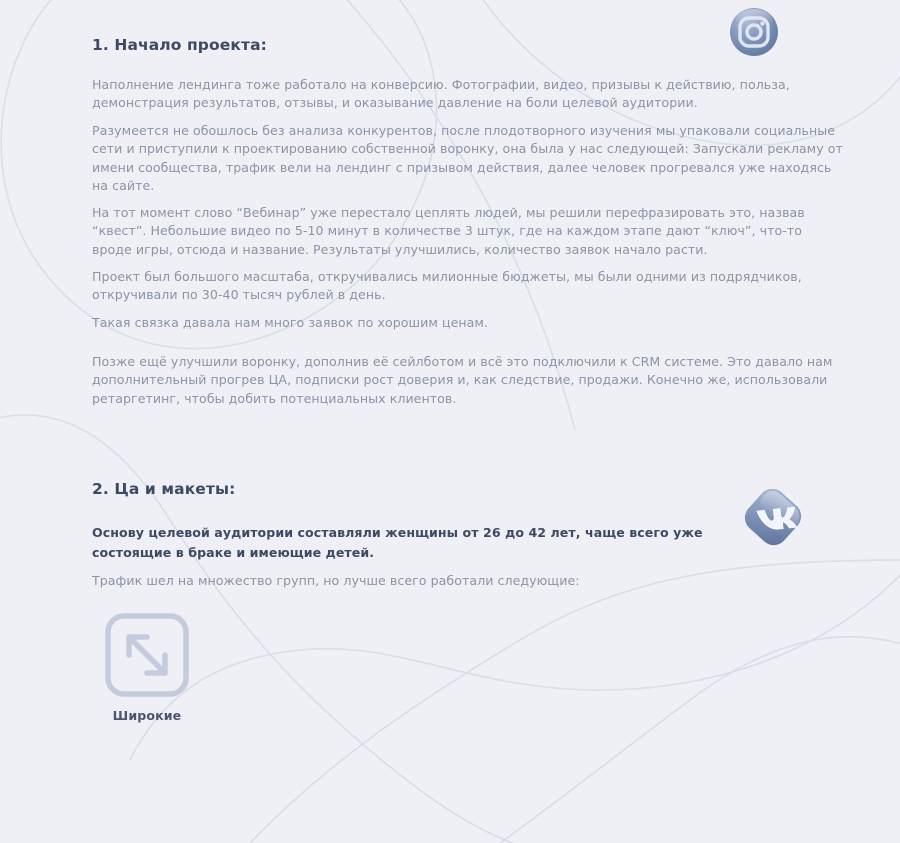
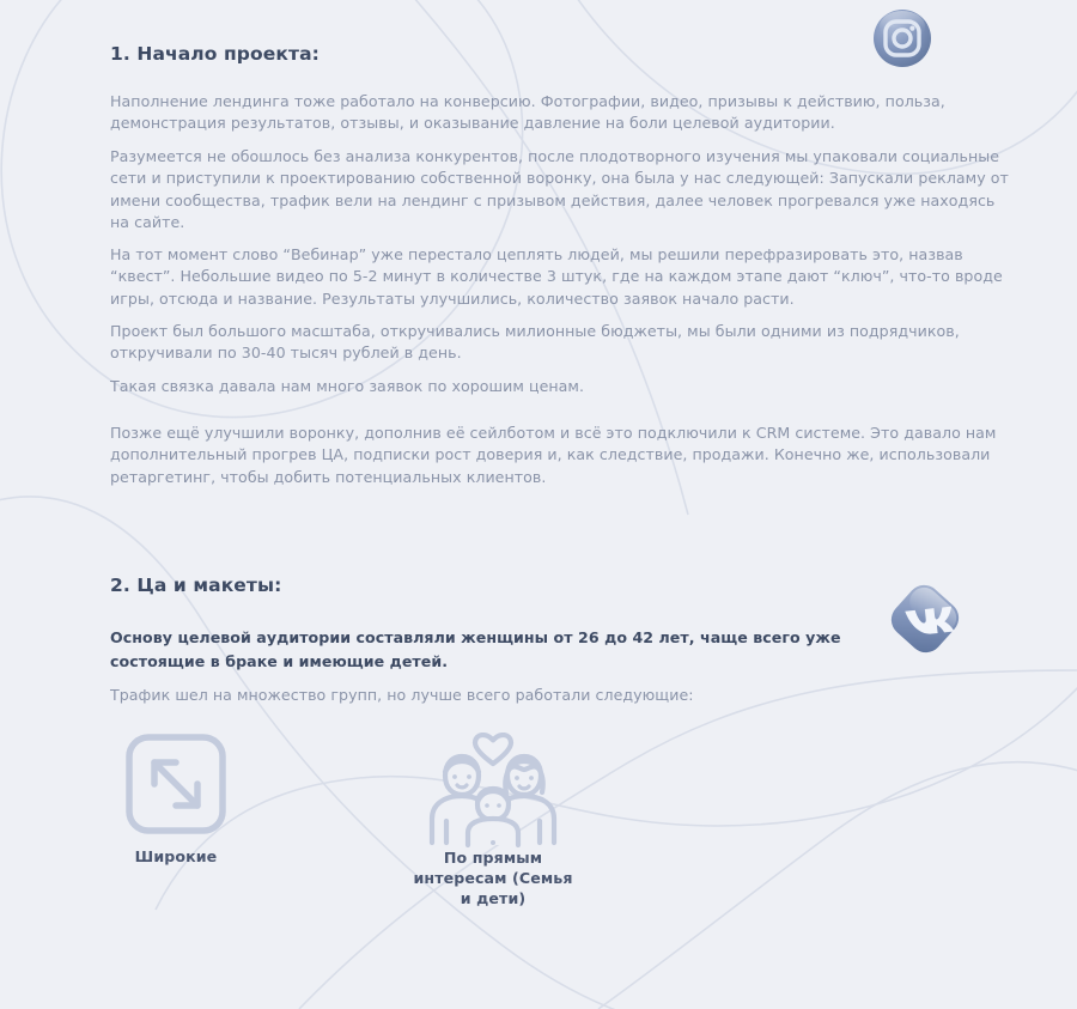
  1. Начало проекта:
  Наполнение лендинга тоже работало на конверсию. Фотографии, видео, призывы к действию, польза, демонстрация результатов, отзывы, и оказывание давление на боли целевой аудитории.
  Разумеется не обошлось без анализа конкурентов, после плодотворного изучения мы упаковали социальные сети и приступили к проектированию собственной воронку, она была у нас следующей: Запускали рекламу от имени сообщества, трафик вели на лендинг с призывом действия, далее человек прогревался уже находясь на сайте.
- На тот момент слово “Вебинар” уже перестало цеплять людей, мы решили перефразировать это, назвав “квест”. Небольшие видео по 5-10 минут в количестве 3 штук, где на каждом этапе дают “ключ”, что-то вроде игры, отсюда и название. Результаты улучшились, количество заявок начало расти.
+ На тот момент слово “Вебинар” уже перестало цеплять людей, мы решили перефразировать это, назвав “квест”. Небольшие видео по 5-2 минут в количестве 3 штук, где на каждом этапе дают “ключ”, что-то вроде игры, отсюда и название. Результаты улучшились, количество заявок начало расти.
  Проект был большого масштаба, откручивались милионные бюджеты, мы были одними из подрядчиков, откручивали по 30-40 тысяч рублей в день.
  Такая связка давала нам много заявок по хорошим ценам.
  Позже ещё улучшили воронку, дополнив её сейлботом и всё это подключили к CRM системе. Это давало нам дополнительный прогрев ЦА, подписки рост доверия и, как следствие, продажи. Конечно же, использовали ретаргетинг, чтобы добить потенциальных клиентов.
  2. Ца и макеты:
  Основу целевой аудитории составляли женщины от 26 до 42 лет, чаще всего уже состоящие в браке и имеющие детей.
  Трафик шел на множество групп, но лучше всего работали следующие:
  Широкие
+ По прямым интересам (Семья и дети)
